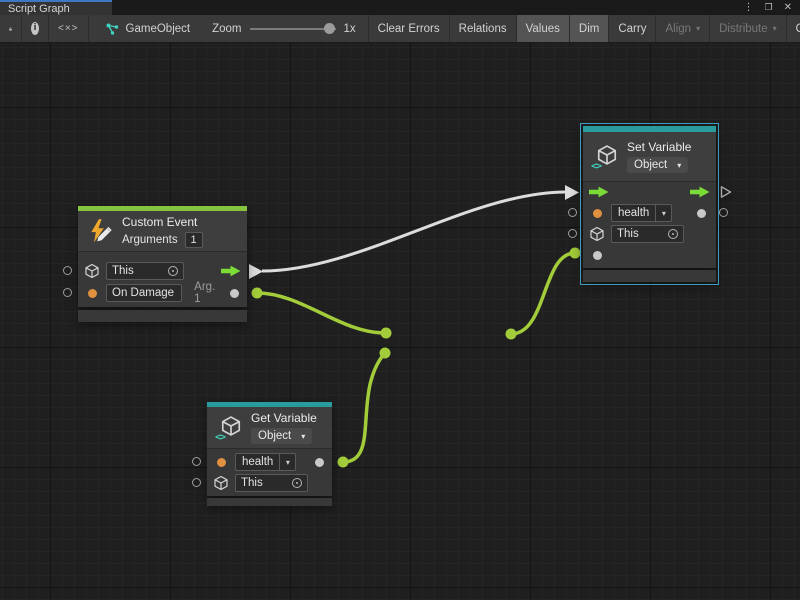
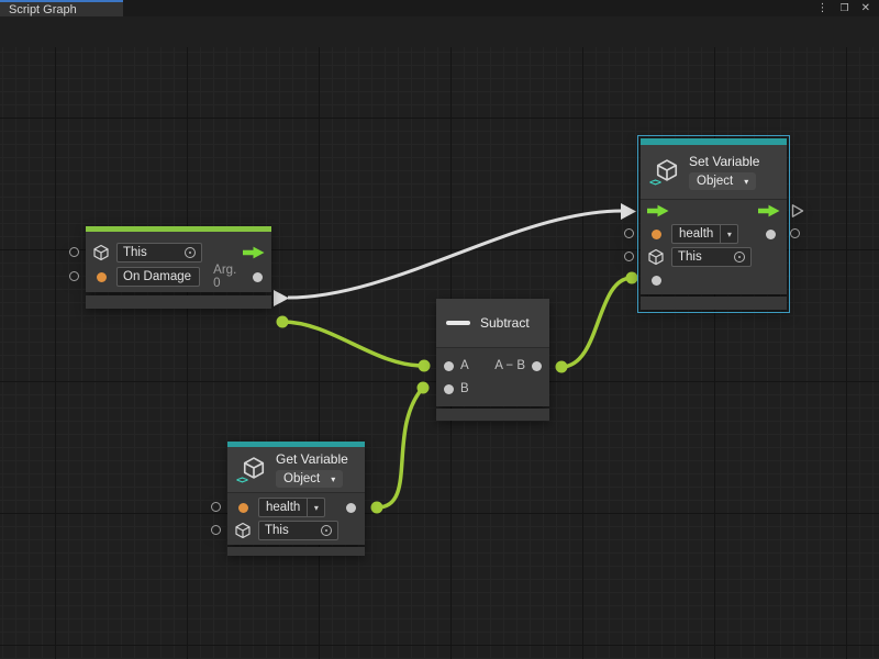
  Script Graph
  ⋮
  ❒
  ✕
- <×>
- GameObject
- Zoom
- 1x
- Clear Errors
- Relations
- Values
- Dim
- Carry
- Align
- Distribute
- Custom Event
- Arguments
- 1
  This
  On Damage
- Arg. 1
+ Arg. 0
+ Subtract
+ A
+ A − B
+ B
  <>
  Get Variable
  Object
  health
  This
  <>
  Set Variable
  Object
  health
  This
